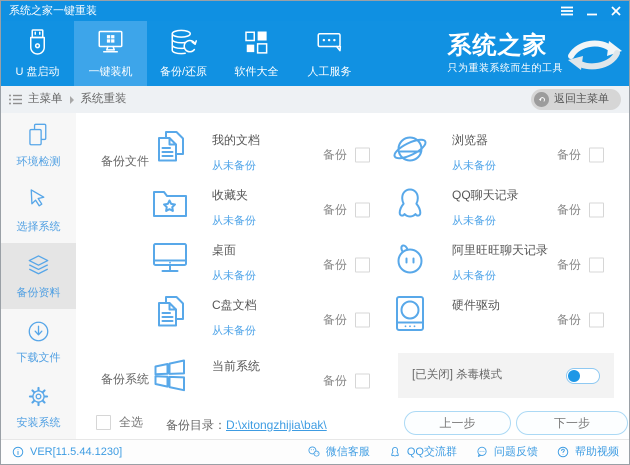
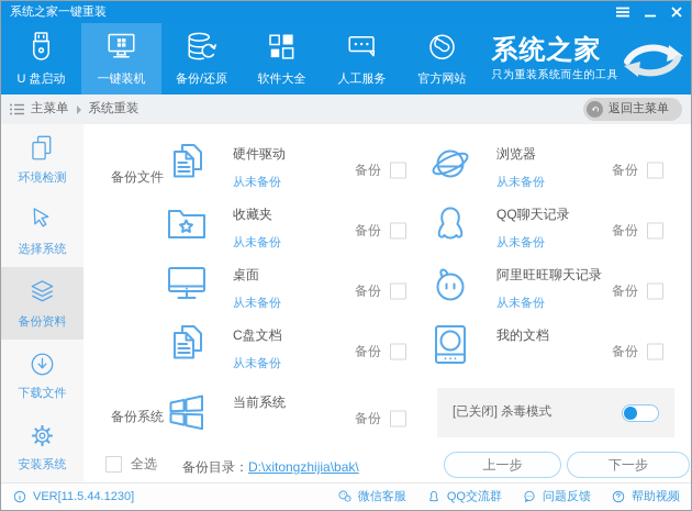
  系统之家一键重装
  U 盘启动
  一键装机
  备份/还原
  软件大全
  人工服务
+ 官方网站
  系统之家
  只为重装系统而生的工具
  主菜单
  系统重装
  返回主菜单
  环境检测
  选择系统
  备份资料
  下载文件
  安装系统
  备份文件
  备份系统
- 我的文档
+ 硬件驱动
  从未备份
  备份
  浏览器
  从未备份
  备份
  收藏夹
  从未备份
  备份
  QQ聊天记录
  从未备份
  备份
  桌面
  从未备份
  备份
  阿里旺旺聊天记录
  从未备份
  备份
  C盘文档
  从未备份
  备份
- 硬件驱动
+ 我的文档
  备份
  当前系统
  备份
  [已关闭] 杀毒模式
  全选
  备份目录：D:\xitongzhijia\bak\
  上一步
  下一步
  VER[11.5.44.1230]
  微信客服
  QQ交流群
  问题反馈
  帮助视频
